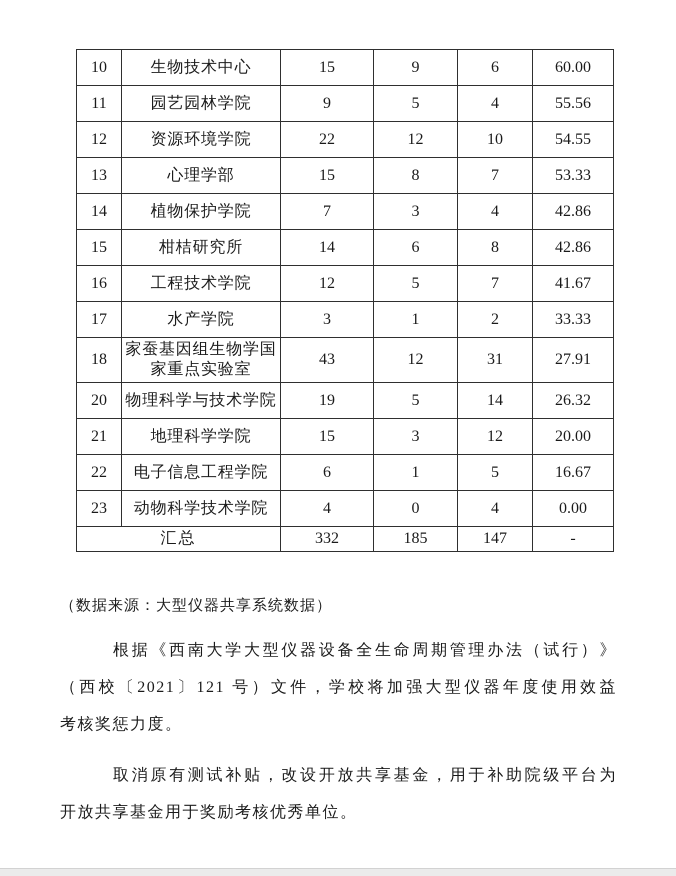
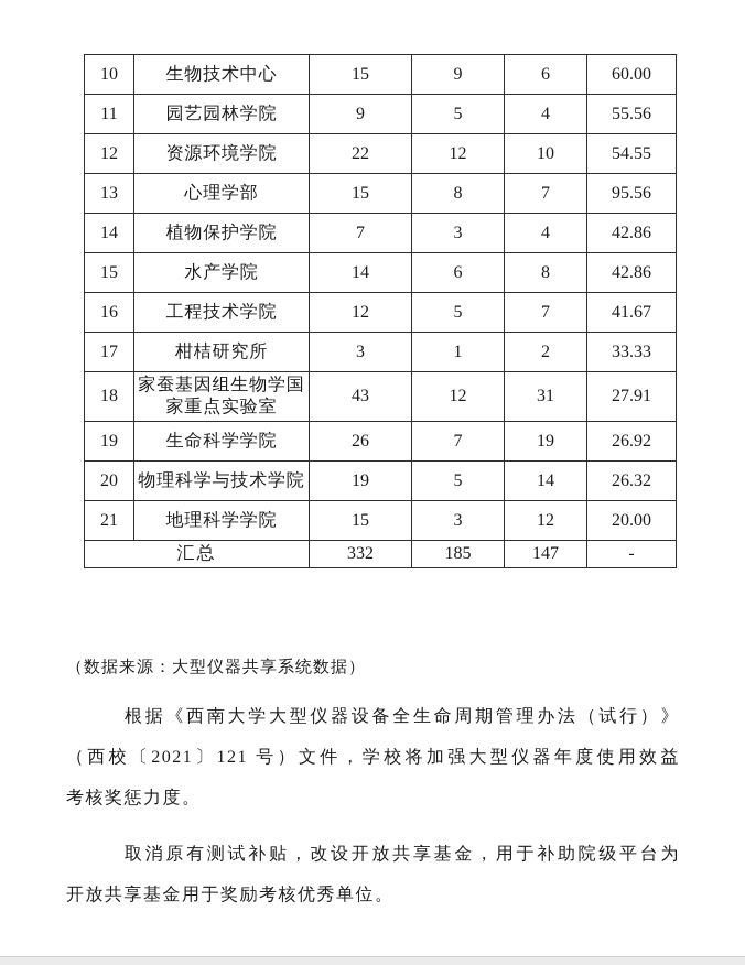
  10	生物技术中心	15	9	6	60.00
  11	园艺园林学院	9	5	4	55.56
  12	资源环境学院	22	12	10	54.55
- 13	心理学部	15	8	7	53.33
+ 13	心理学部	15	8	7	95.56
  14	植物保护学院	7	3	4	42.86
- 15	柑桔研究所	14	6	8	42.86
+ 15	水产学院	14	6	8	42.86
  16	工程技术学院	12	5	7	41.67
- 17	水产学院	3	1	2	33.33
+ 17	柑桔研究所	3	1	2	33.33
  18	家蚕基因组生物学国家重点实验室	43	12	31	27.91
+ 19	生命科学学院	26	7	19	26.92
  20	物理科学与技术学院	19	5	14	26.32
  21	地理科学学院	15	3	12	20.00
- 22	电子信息工程学院	6	1	5	16.67
- 23	动物科学技术学院	4	0	4	0.00
  汇总	332	185	147	-
  （数据来源：大型仪器共享系统数据）
  根据《西南大学大型仪器设备全生命周期管理办法（试行）》
  （西校〔2021〕121 号）文件，学校将加强大型仪器年度使用效益
  考核奖惩力度。
  取消原有测试补贴，改设开放共享基金，用于补助院级平台为
  开放共享基金用于奖励考核优秀单位。
